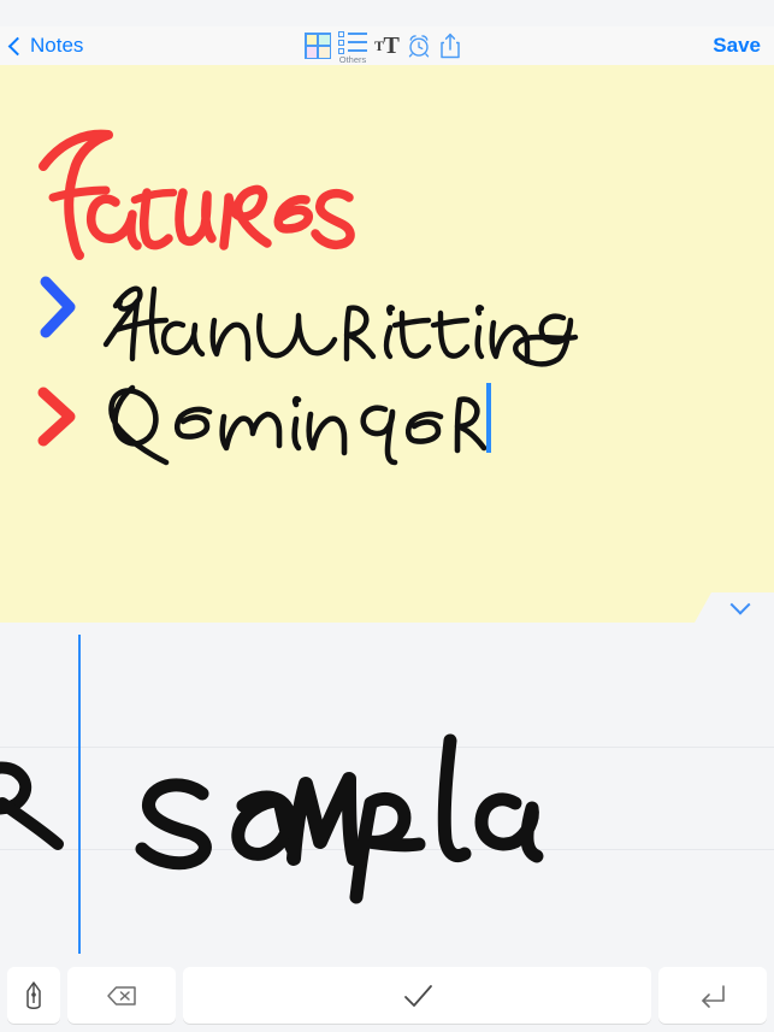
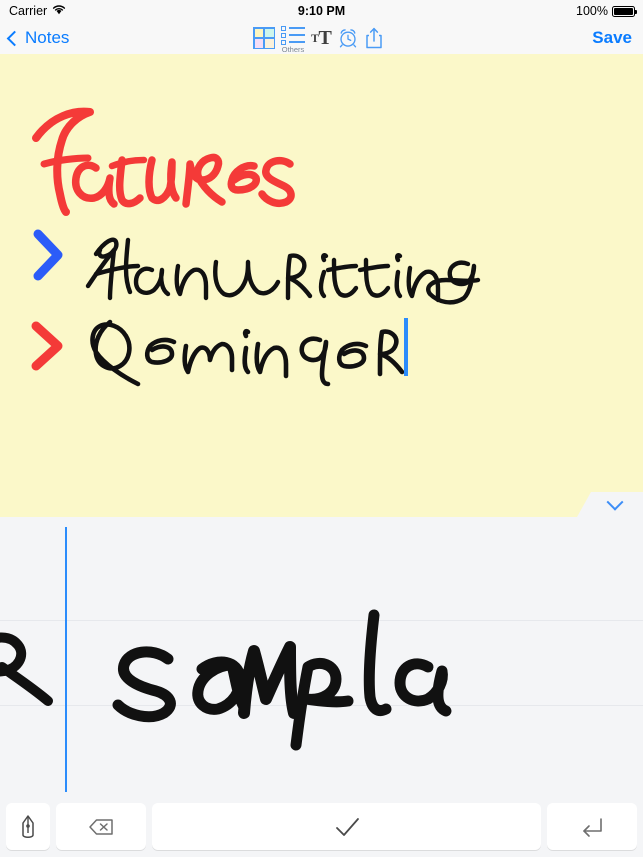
+ Carrier
+ 9:10 PM
+ 100%
  Notes
  Others
  T
  T
  Save
